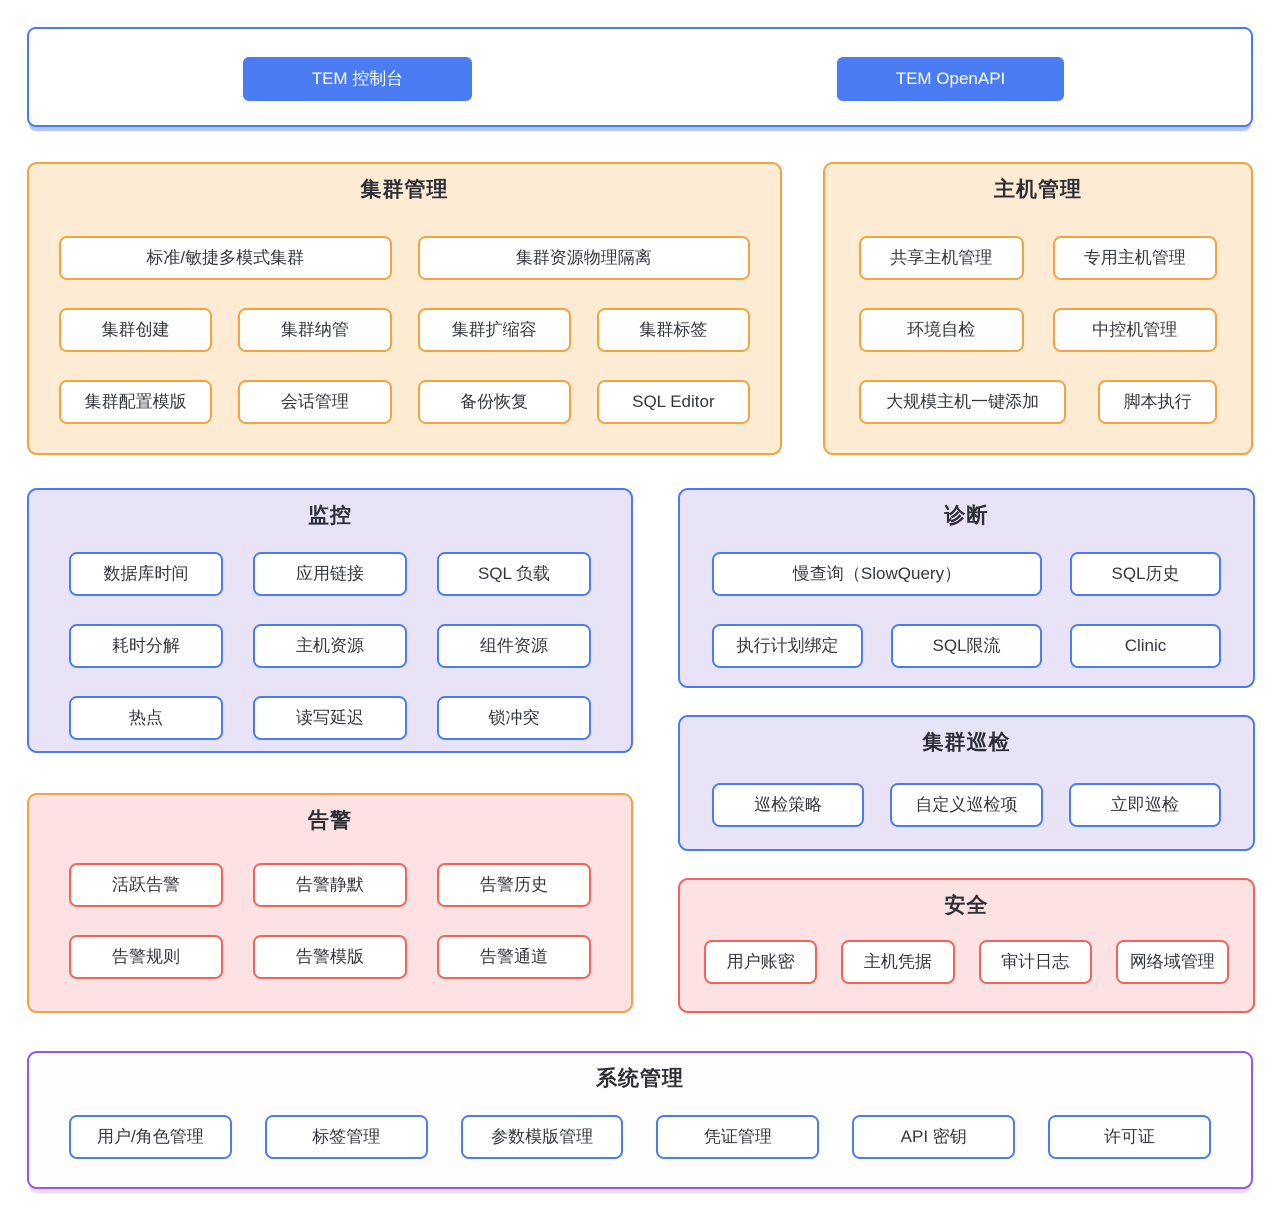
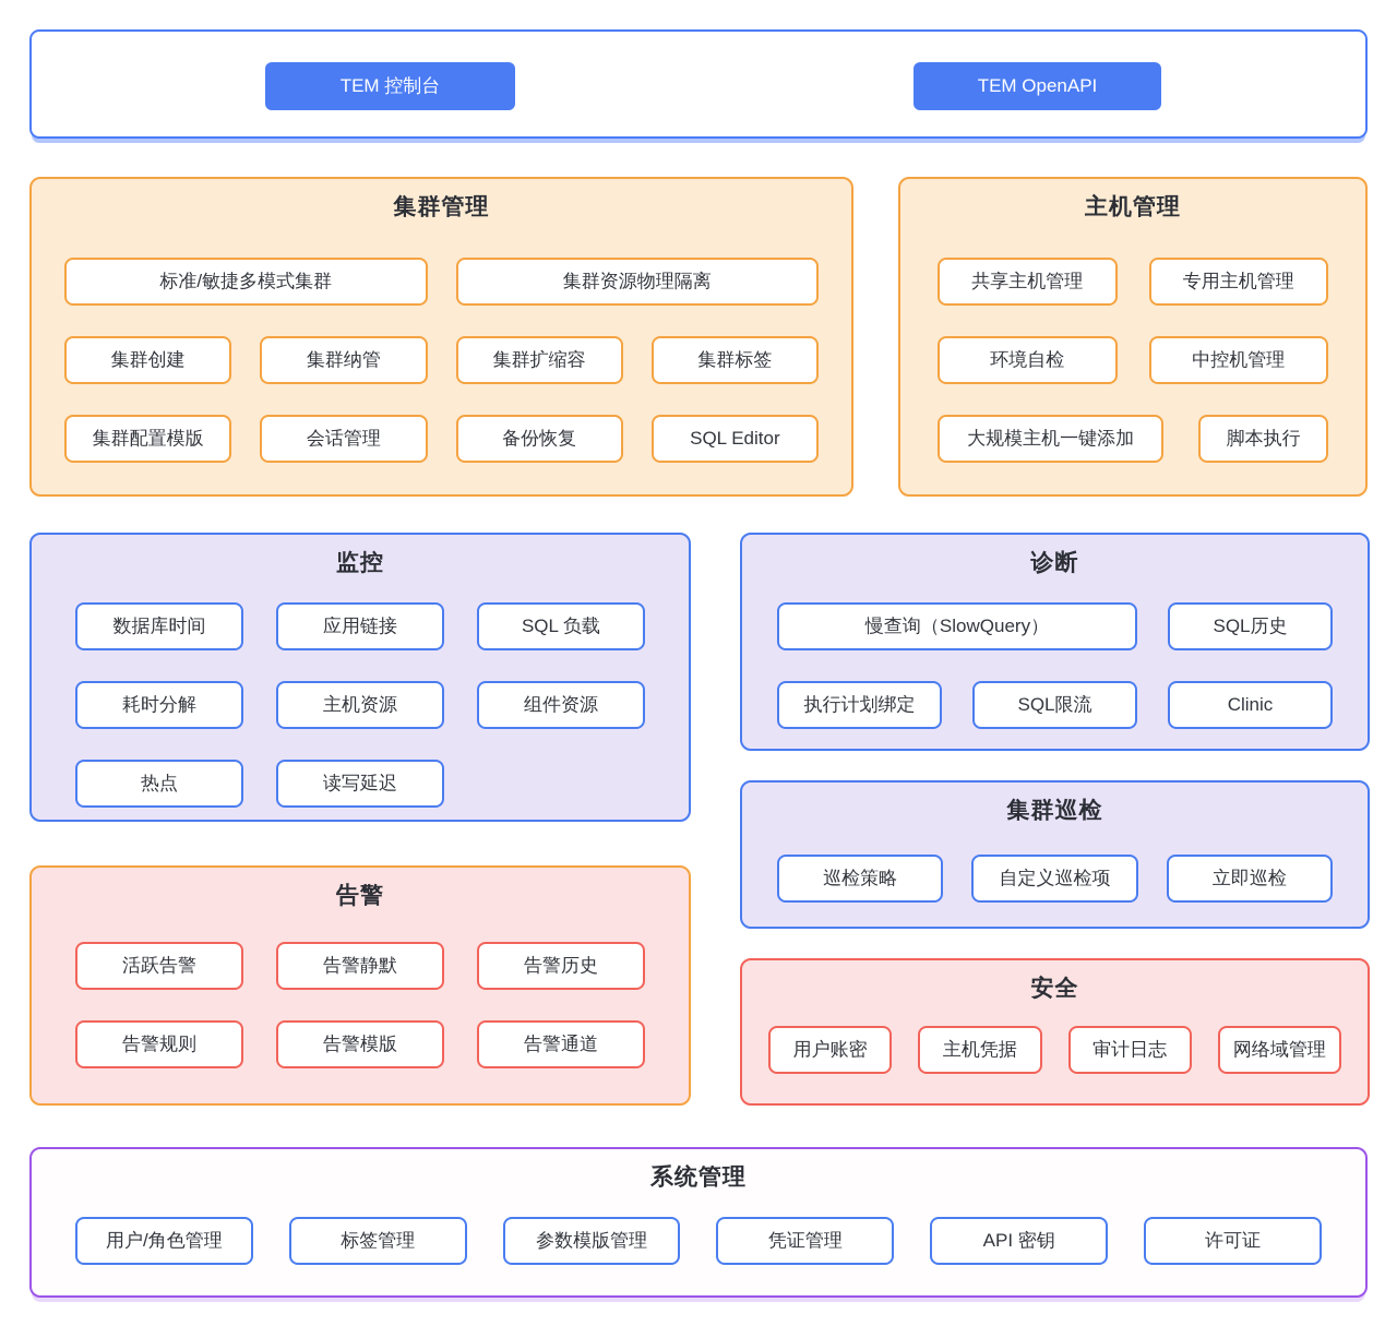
  TEM 控制台
  TEM OpenAPI
  集群管理
  标准/敏捷多模式集群
  集群资源物理隔离
  集群创建
  集群纳管
  集群扩缩容
  集群标签
  集群配置模版
  会话管理
  备份恢复
  SQL Editor
  主机管理
  共享主机管理
  专用主机管理
  环境自检
  中控机管理
  大规模主机一键添加
  脚本执行
  监控
  数据库时间
  应用链接
  SQL 负载
  耗时分解
  主机资源
  组件资源
  热点
  读写延迟
- 锁冲突
  诊断
  慢查询（SlowQuery）
  SQL历史
  执行计划绑定
  SQL限流
  Clinic
  集群巡检
  巡检策略
  自定义巡检项
  立即巡检
  告警
  活跃告警
  告警静默
  告警历史
  告警规则
  告警模版
  告警通道
  安全
  用户账密
  主机凭据
  审计日志
  网络域管理
  系统管理
  用户/角色管理
  标签管理
  参数模版管理
  凭证管理
  API 密钥
  许可证
